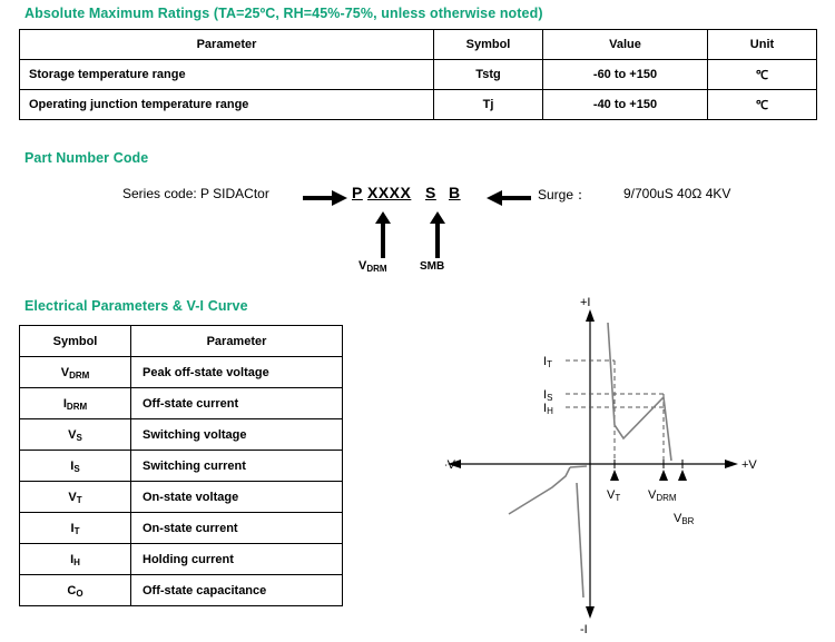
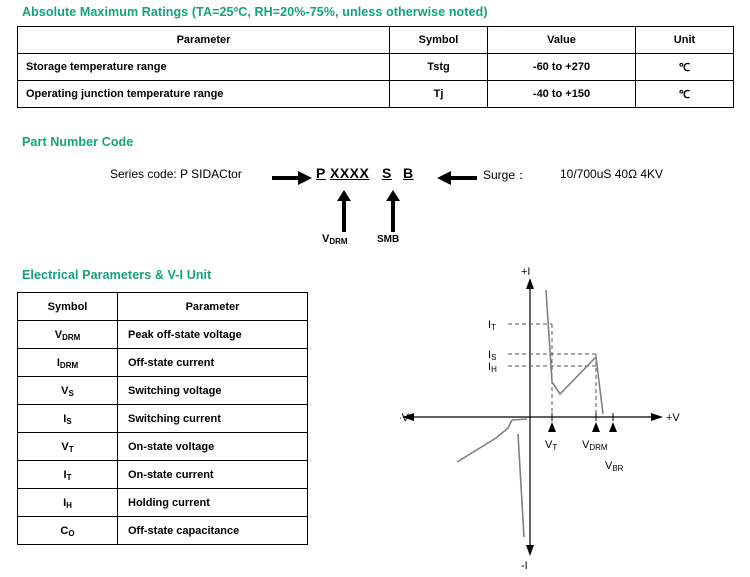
- Absolute Maximum Ratings (TA=25ºC, RH=45%-75%, unless otherwise noted)
+ Absolute Maximum Ratings (TA=25ºC, RH=20%-75%, unless otherwise noted)
  Parameter	Symbol	Value	Unit
- Storage temperature range	Tstg	-60 to +150	℃
+ Storage temperature range	Tstg	-60 to +270	℃
  Operating junction temperature range	Tj	-40 to +150	℃
  Part Number Code
  Series code: P SIDACtor
  P
  XXXX
  S
  B
  Surge：
- 9/700uS 40Ω 4KV
+ 10/700uS 40Ω 4KV
  VDRM
  SMB
- Electrical Parameters & V-I Curve
+ Electrical Parameters & V-I Unit
  Symbol	Parameter
  VDRM	Peak off-state voltage
  IDRM	Off-state current
  VS	Switching voltage
  IS	Switching current
  VT	On-state voltage
  IT	On-state current
  IH	Holding current
  CO	Off-state capacitance
  +I
  -I
  +V
  -V
  IT
  IS
  IH
  VT
  VDRM
  VBR
